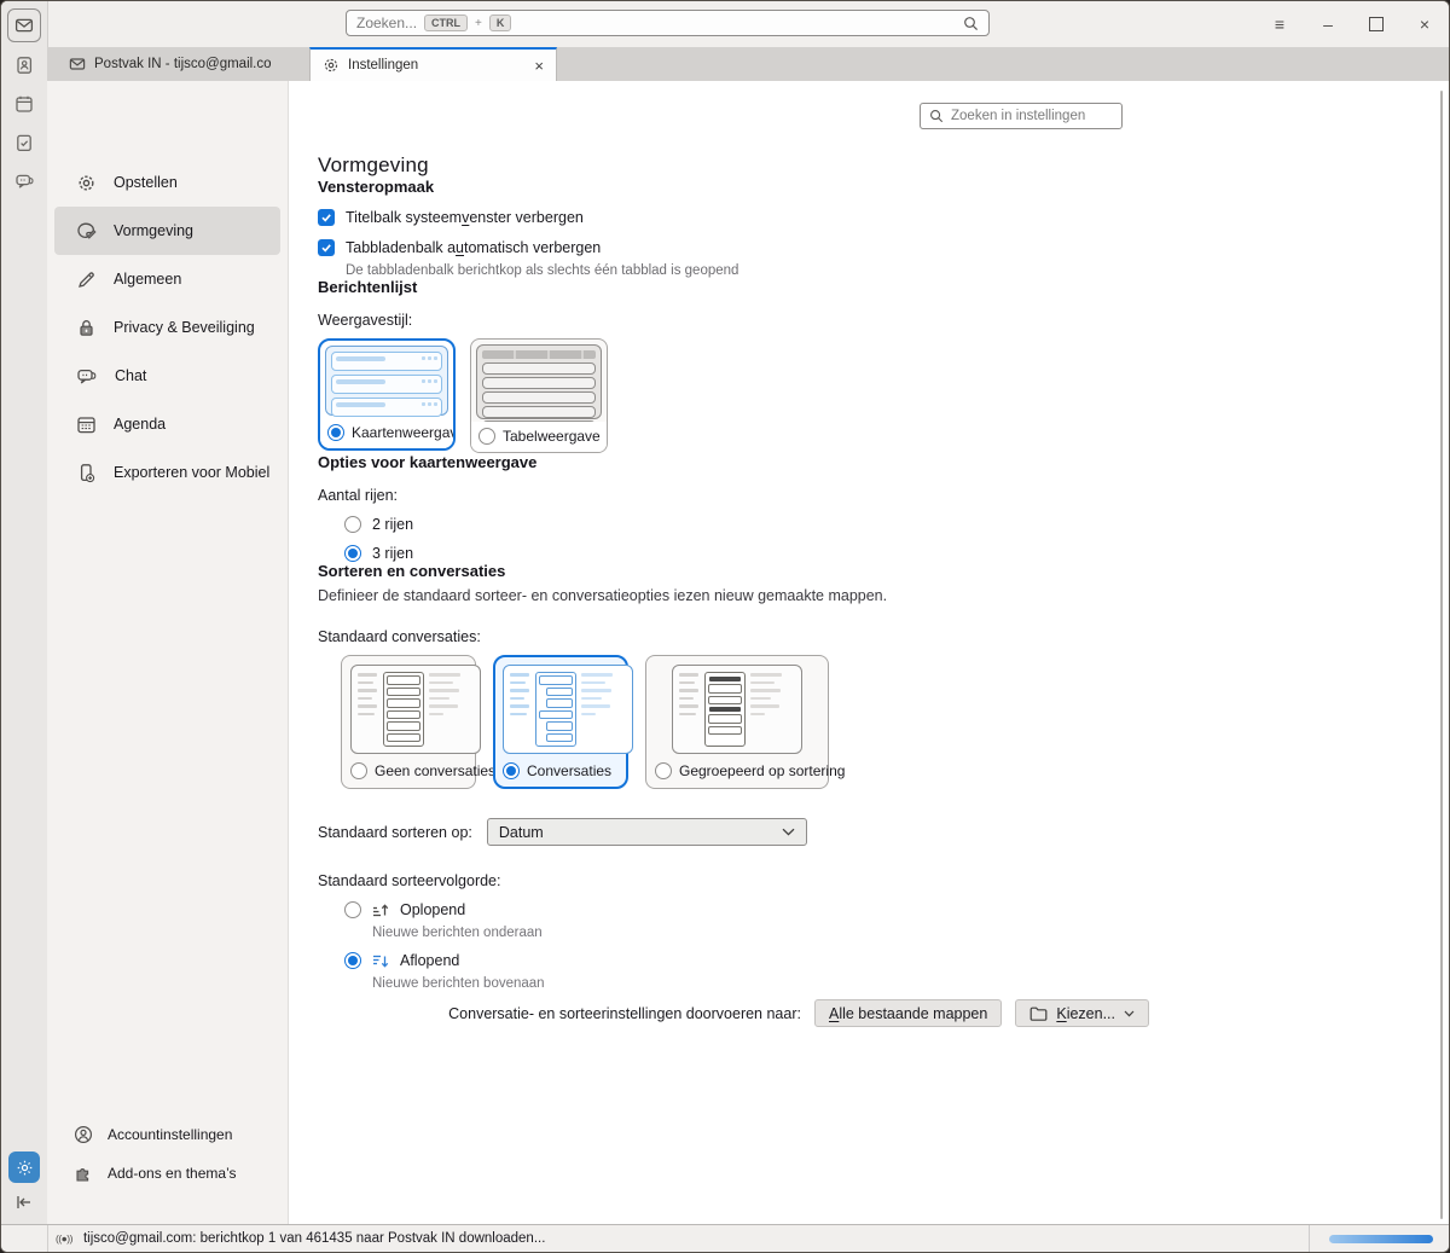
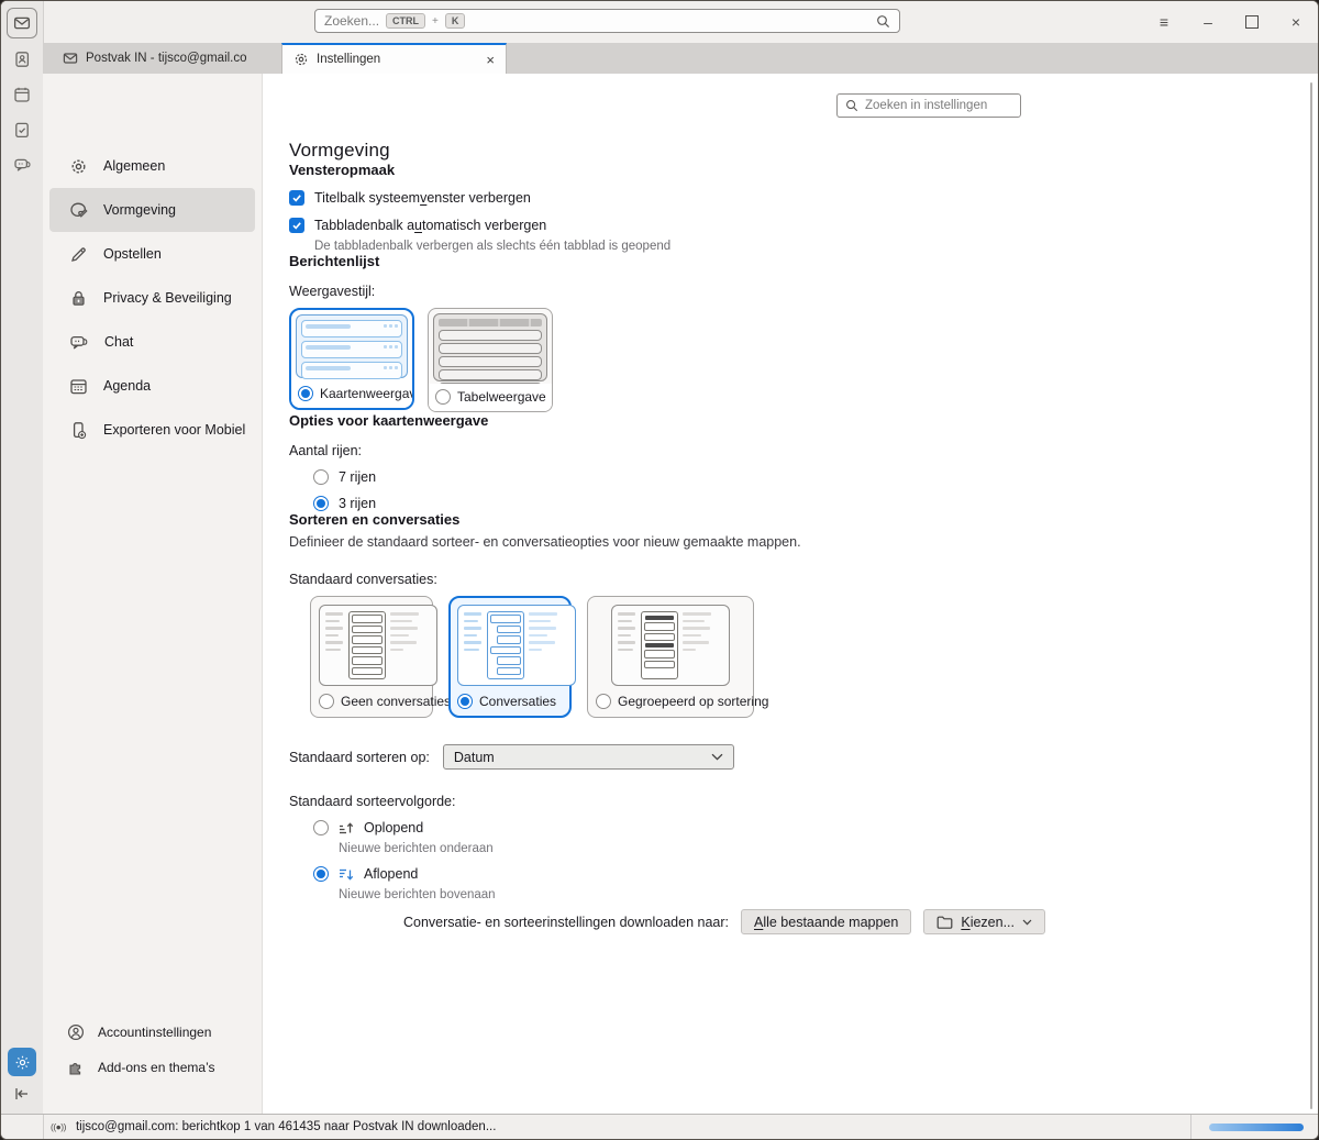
  Zoeken...
  CTRL
  +
  K
  ≡
  –
  ×
  Postvak IN - tijsco@gmail.co
  Instellingen
  ×
- Opstellen
+ Algemeen
  Vormgeving
- Algemeen
+ Opstellen
  Privacy & Beveiliging
  Chat
  Agenda
  Exporteren voor Mobiel
  Accountinstellingen
  Add-ons en thema’s
  Zoeken in instellingen
  Vormgeving
  Vensteropmaak
  Titelbalk systeemvenster verbergen
  Tabbladenbalk automatisch verbergen
- De tabbladenbalk berichtkop als slechts één tabblad is geopend
+ De tabbladenbalk verbergen als slechts één tabblad is geopend
  Berichtenlijst
  Weergavestijl:
  Kaartenweerga
  Tabelweergave
  Opties voor kaartenweergave
  Aantal rijen:
- 2 rijen
+ 7 rijen
  3 rijen
  Sorteren en conversaties
- Definieer de standaard sorteer- en conversatieopties iezen nieuw gemaakte mappen.
+ Definieer de standaard sorteer- en conversatieopties voor nieuw gemaakte mappen.
  Standaard conversaties:
  Geen conversatie
  Conversaties
  Gegroepeerd op sortering
  Standaard sorteren op:
  Datum
  Standaard sorteervolgorde:
  Oplopend
  Nieuwe berichten onderaan
  Aflopend
  Nieuwe berichten bovenaan
- Conversatie- en sorteerinstellingen doorvoeren naar:
+ Conversatie- en sorteerinstellingen downloaden naar:
  Alle bestaande mappen
  Kiezen...
  ((●))
  tijsco@gmail.com: berichtkop 1 van 461435 naar Postvak IN downloaden...
